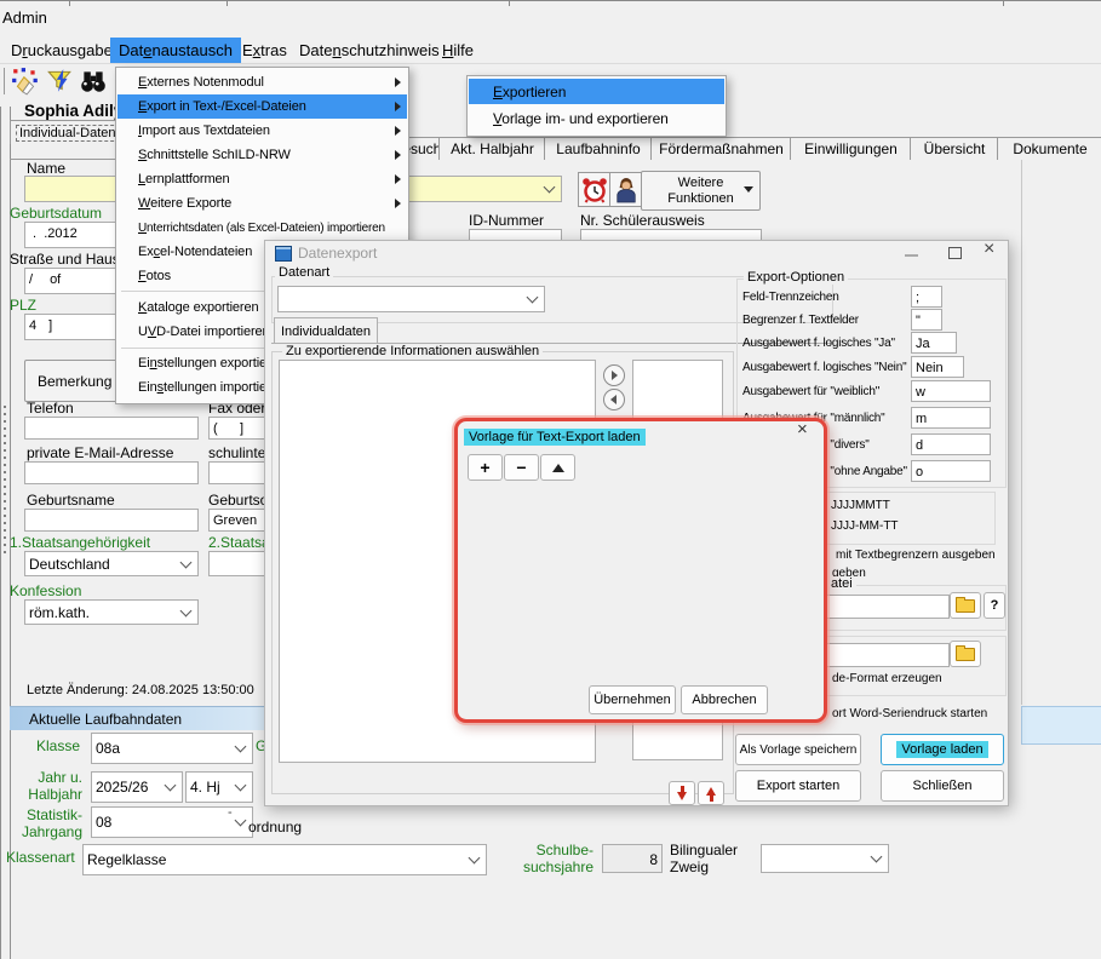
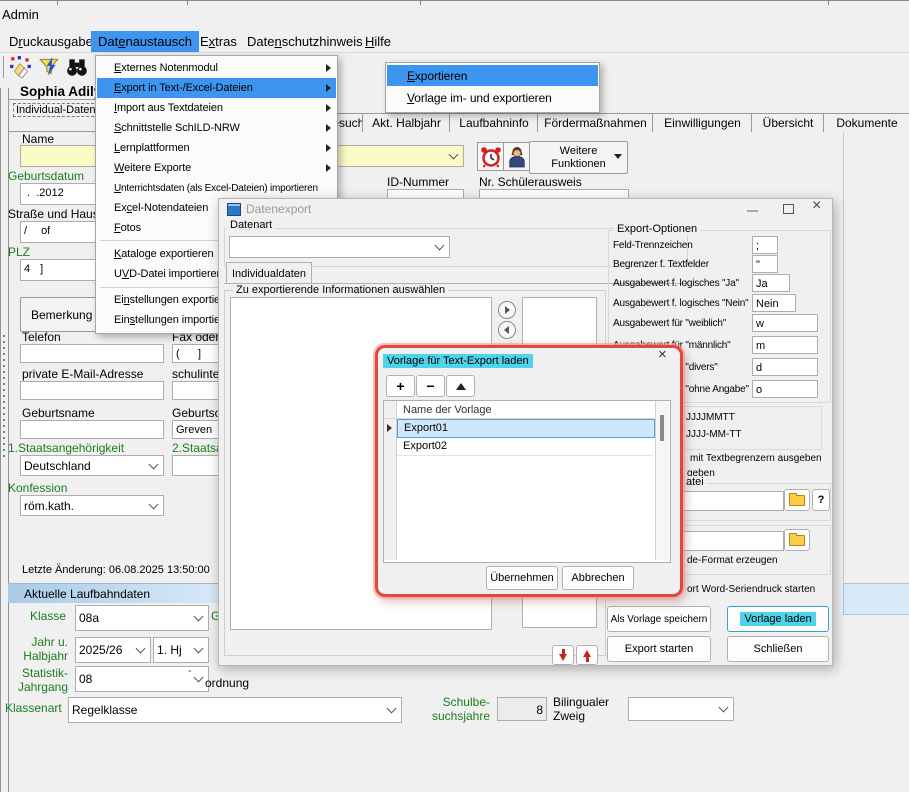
  Admin
  Druckausgabe
  Datenaustausch
  Extras
  Datenschutzhinweis
  Hilfe
  Sophia Adil
  Individual-Daten
  Akt. Halbjahr
  Laufbahninfo
  Fördermaßnahmen
  Einwilligungen
  Übersicht
  Dokumente
  Name
  Weitere
  Funktionen
  ID-Nummer
  Nr. Schülerausweis
  Geburtsdatum
  . .2012
  / of
  PLZ
  4 ]
  Bemerkung
  Telefon
  ( ]
  private E-Mail-Adresse
  Geburtsname
  Geburts
  Greven
  1.Staatsangehörigkeit
  Deutschland
  Konfession
  röm.kath.
- Letzte Änderung: 24.08.2025 13:50:00
+ Letzte Änderung: 06.08.2025 13:50:00
  Aktuelle Laufbahndaten
  Klasse
  08a
  G
  Jahr u.
  Halbjahr
  2025/26
- 4. Hj
+ 1. Hj
  Statistik-
  Jahrgang
  08
  -
  ordnung
  Klassenart
  Regelklasse
  Schulbe-
  suchsjahre
  8
  Bilingualer
  Zweig
  Externes Notenmodul
  Export in Text-/Excel-Dateien
  Import aus Textdateien
  Schnittstelle SchILD-NRW
  Lernplattformen
  Weitere Exporte
  Unterrichtsdaten (als Excel-Dateien) importieren
  Excel-Notendateien
  Fotos
  Kataloge exportieren
  UVD-Datei importiere
  Einstellungen exporti
  Einstellungen importi
  Exportieren
  Vorlage im- und exportieren
  Datenexport
  ×
  Datenart
  Individualdaten
  Zu exportierende Informationen auswählen
  Export-Optionen
  Feld-Trennzeichen
  ;
  Begrenzer f. Textfelder
  "
  Ausgabewert f. logisches "Ja"
  Ja
  Ausgabewert f. logisches "Nein"
  Nein
  Ausgabewert für "weiblich"
  w
  m
  d
  o
  JJJJMMTT
  JJJJ-MM-TT
  mit Textbegrenzern ausgeben
  geben
  atei
  ?
  de-Format erzeugen
  ort Word-Seriendruck starten
  Als Vorlage speichern
  Vorlage laden
  Export starten
  Schließen
  Vorlage für Text-Export laden
  ×
  +
  −
+ Name der Vorlage
+ Export01
+ Export02
  Übernehmen
  Abbrechen
